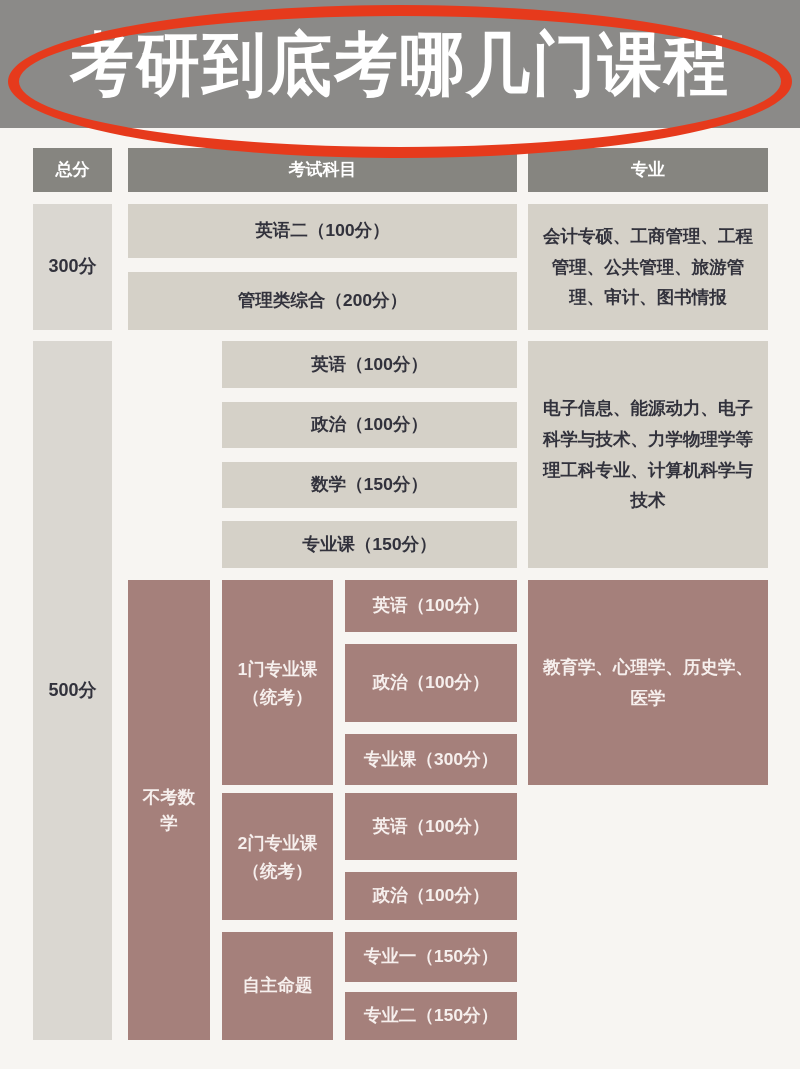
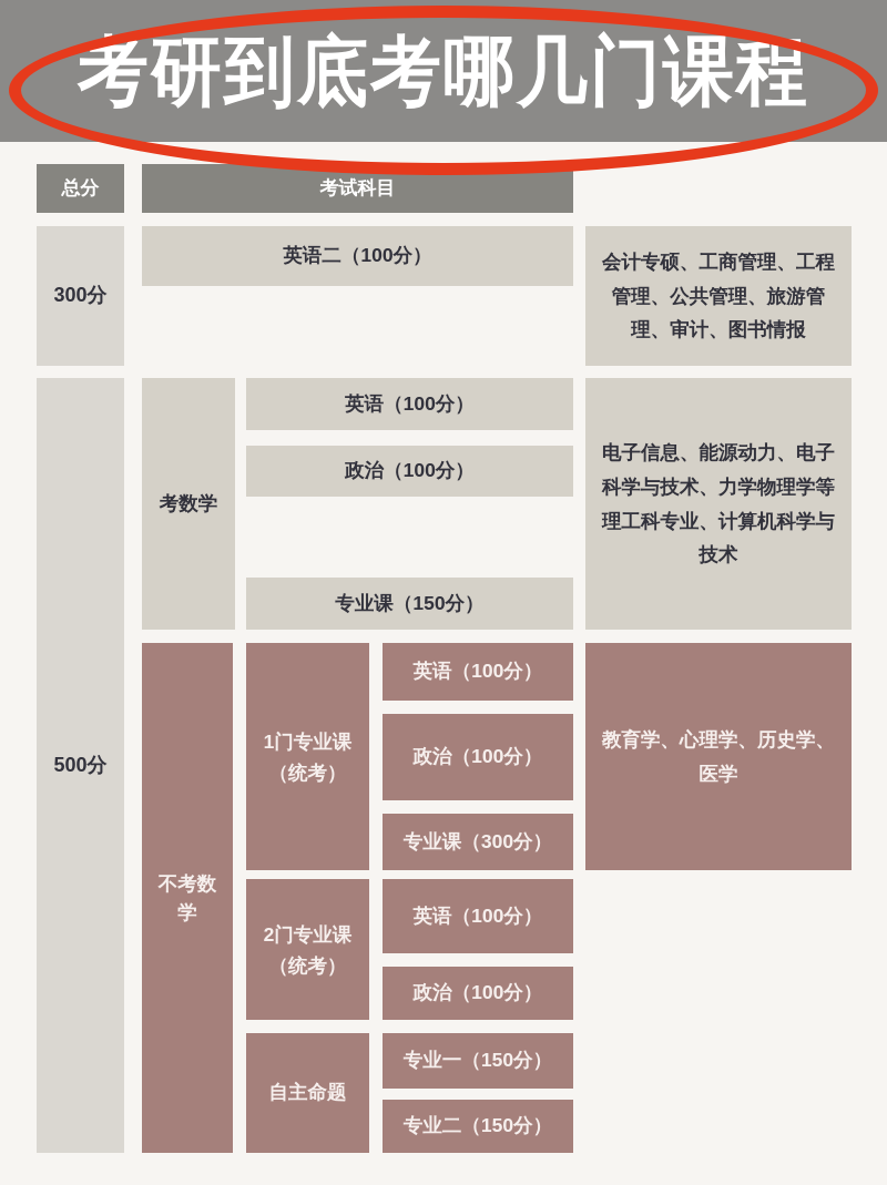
  考研到底考哪几门课程
  总分
  考试科目
- 专业
  300分
  英语二（100分）
- 管理类综合（200分）
  会计专硕、工商管理、工程管理、公共管理、旅游管理、审计、图书情报
  500分
+ 考数学
  英语（100分）
  政治（100分）
- 数学（150分）
  专业课（150分）
  电子信息、能源动力、电子科学与技术、力学物理学等理工科专业、计算机科学与技术
  不考数学
  1门专业课
  （统考）
  英语（100分）
  政治（100分）
  专业课（300分）
  教育学、心理学、历史学、医学
  2门专业课
  （统考）
  英语（100分）
  政治（100分）
  自主命题
  专业一（150分）
  专业二（150分）
